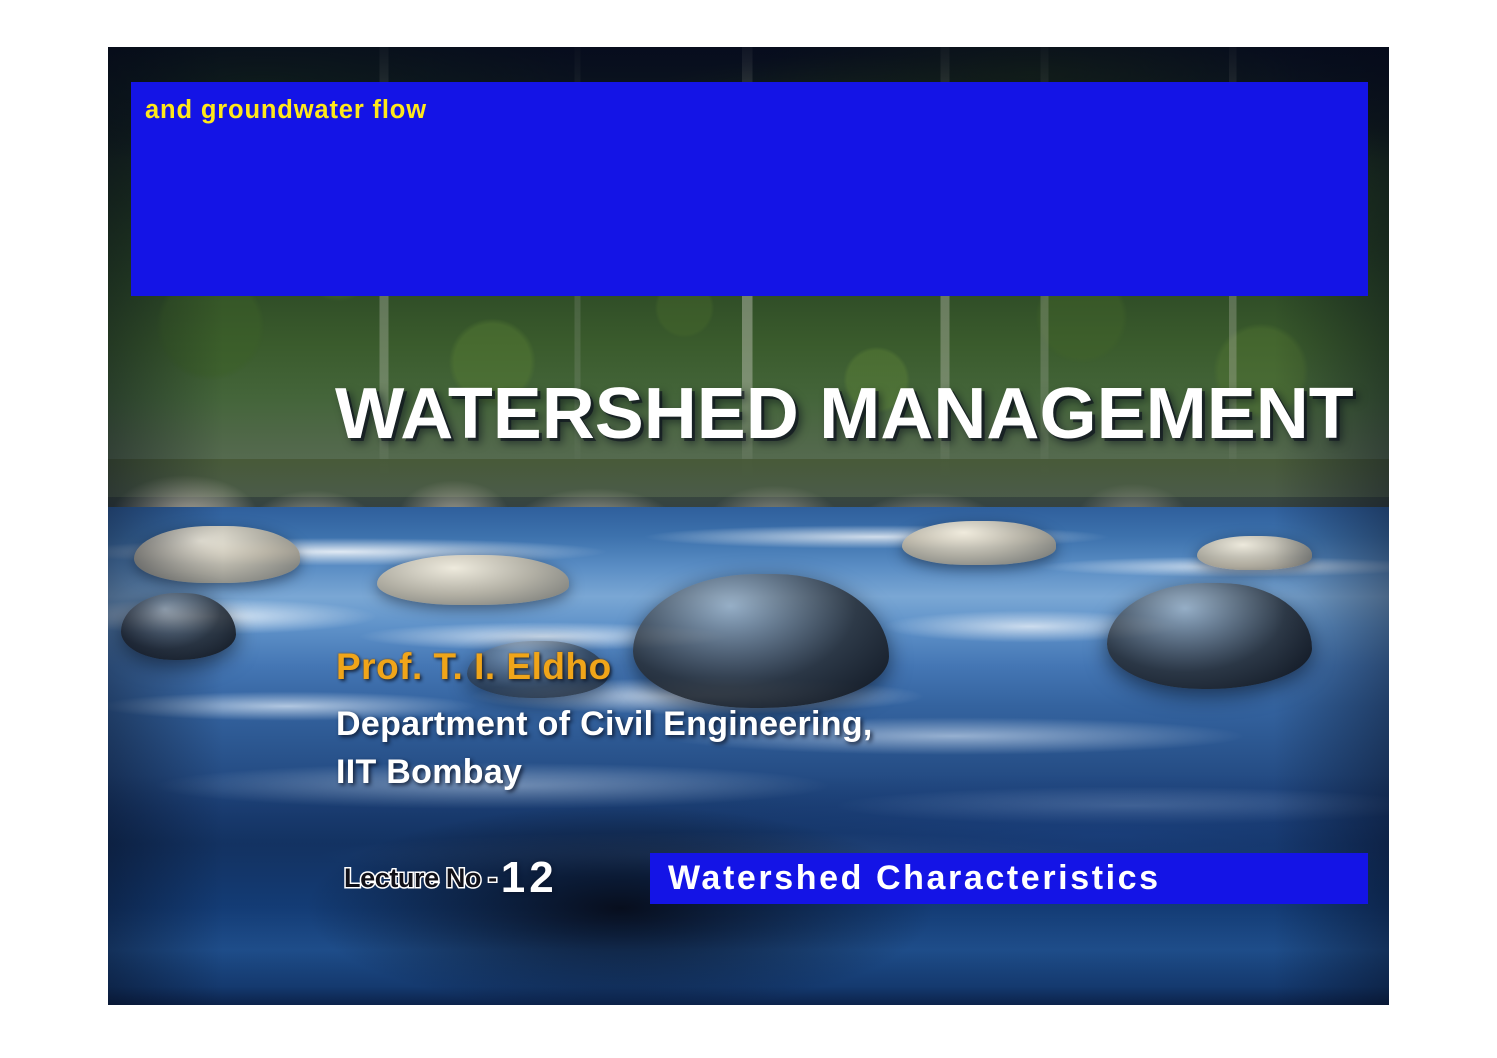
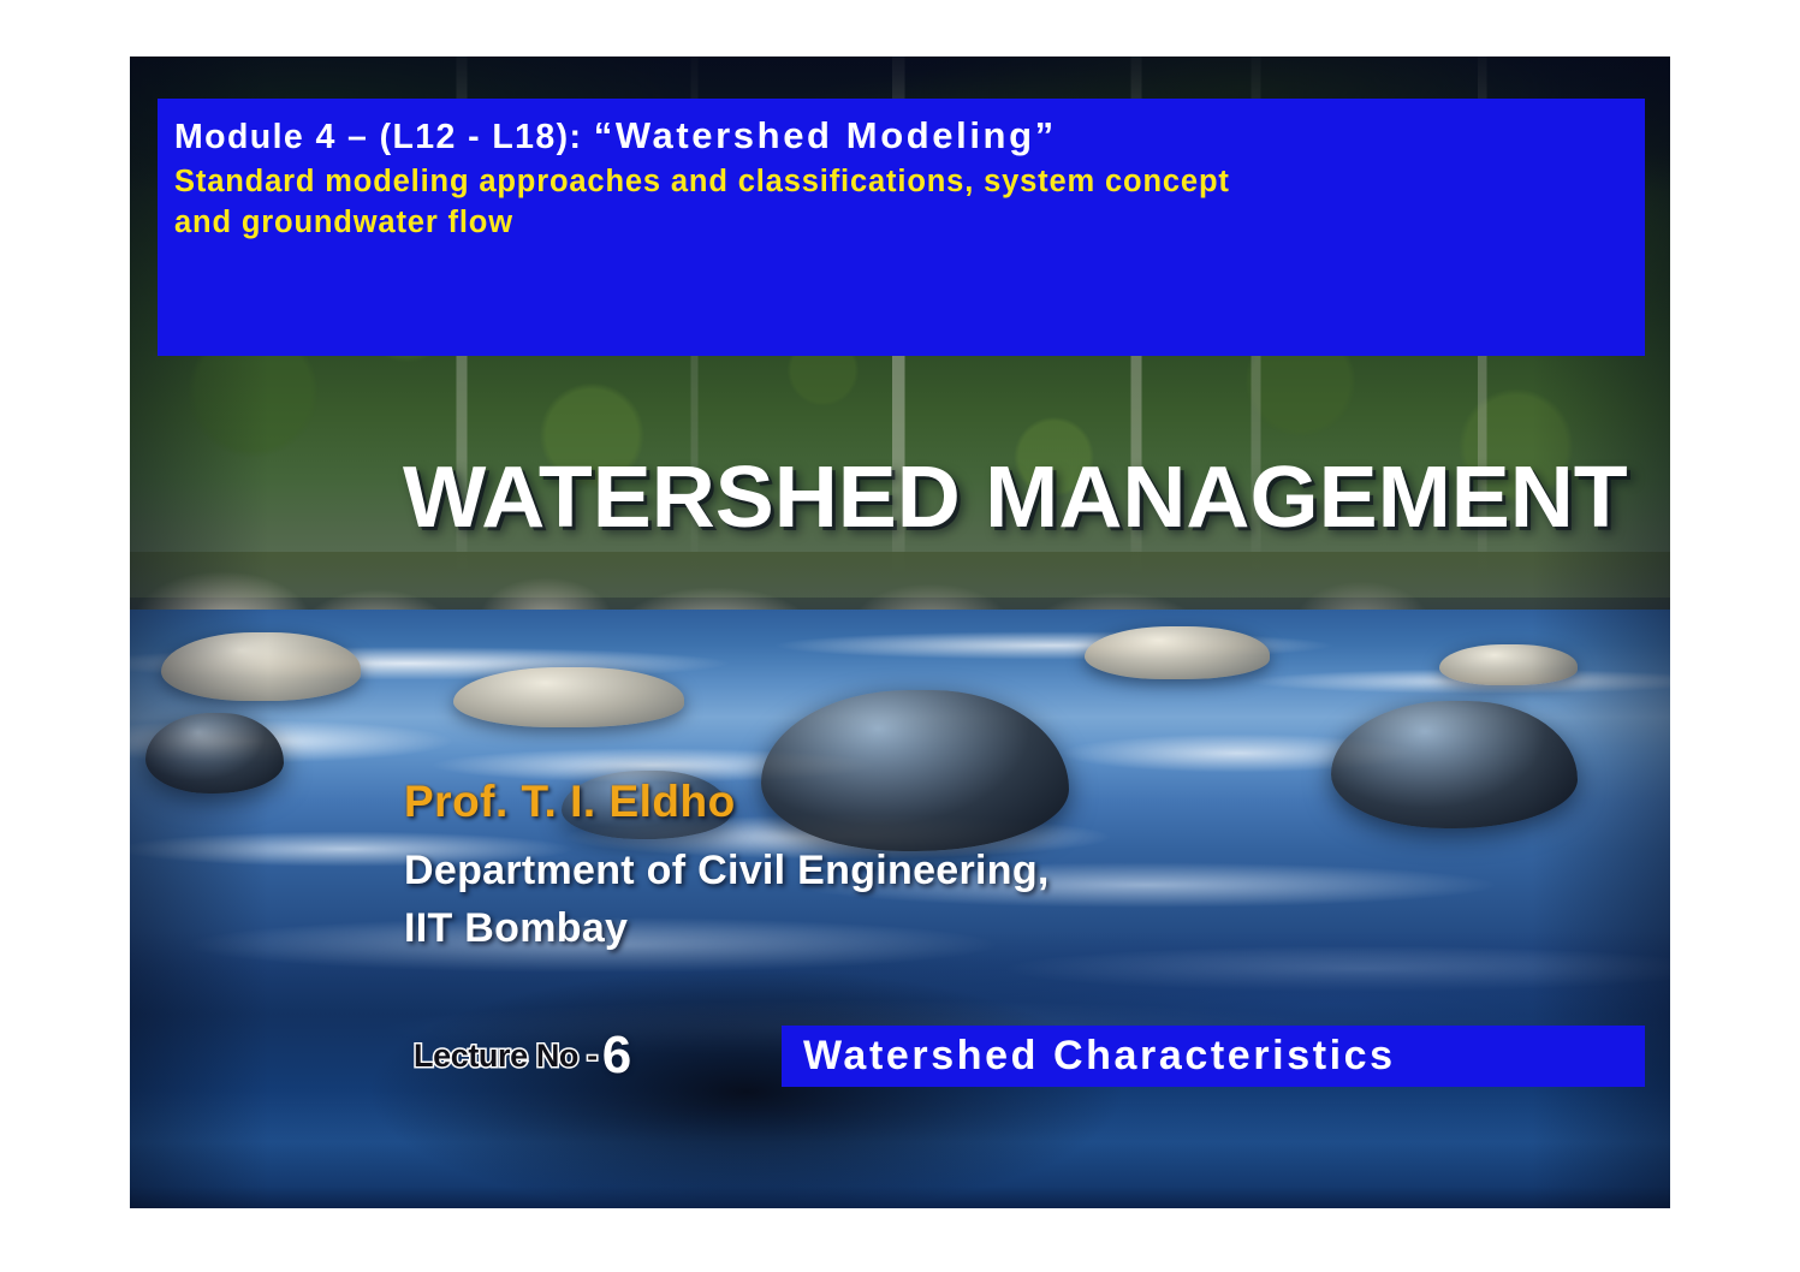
+ Module 4 – (L12 - L18): “Watershed Modeling”
+ Standard modeling approaches and classifications, system concept
  and groundwater flow
  WATERSHED MANAGEMENT
  Prof. T. I. Eldho
  Department of Civil Engineering,
  IIT Bombay
  Lecture No -
- 12
+ 6
  Watershed Characteristics
